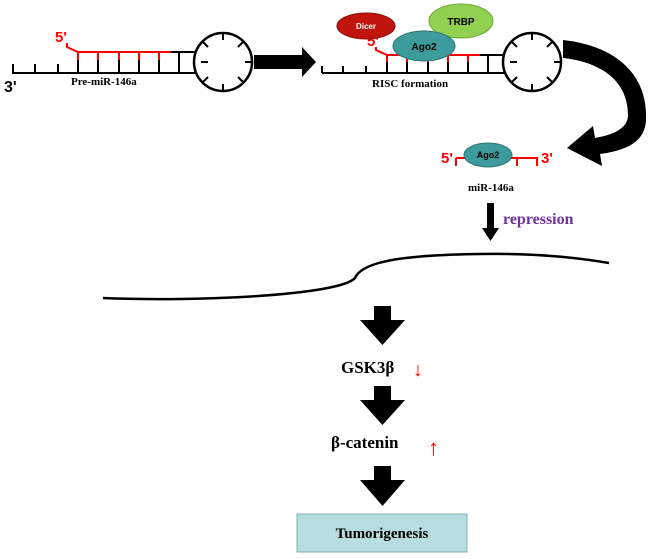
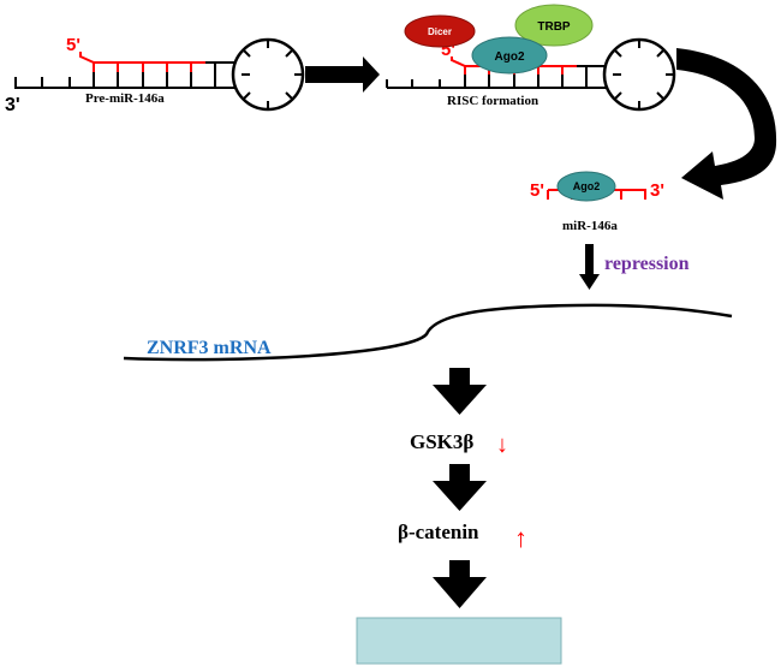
  5'
  3'
  Pre-miR-146a
  5'
  RISC formation
  Dicer
  TRBP
  Ago2
  Ago2
  5'
  3'
  miR-146a
  repression
+ ZNRF3 mRNA
  GSK3β
  ↓
  β-catenin
  ↑
- Tumorigenesis
